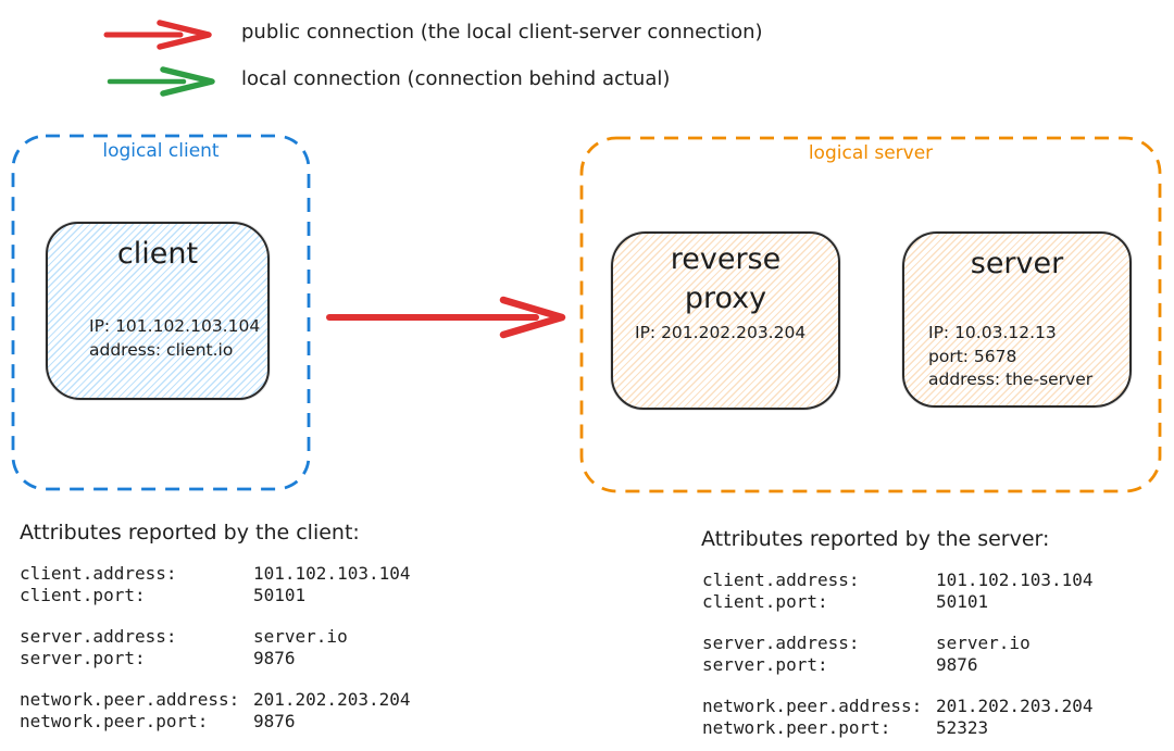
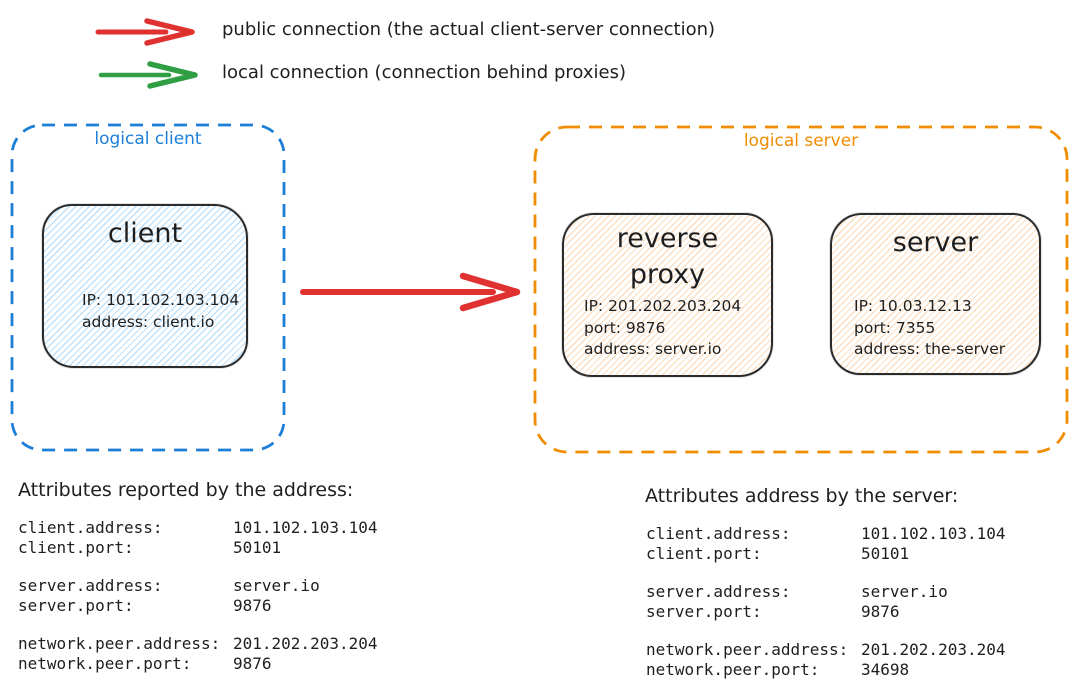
- public connection (the local client-server connection)
+ public connection (the actual client-server connection)
- local connection (connection behind actual)
+ local connection (connection behind proxies)
  logical client
  client
  IP: 101.102.103.104
  address: client.io
  logical server
  reverse
  proxy
  IP: 201.202.203.204
+ port: 9876
+ address: server.io
  server
  IP: 10.03.12.13
- port: 5678
+ port: 7355
  address: the-server
- Attributes reported by the client:
+ Attributes reported by the address:
  client.address:
  101.102.103.104
  client.port:
  50101
  server.address:
  server.io
  server.port:
  9876
  network.peer.address:
  201.202.203.204
  network.peer.port:
  9876
- Attributes reported by the server:
+ Attributes address by the server:
  client.address:
  101.102.103.104
  client.port:
  50101
  server.address:
  server.io
  server.port:
  9876
  network.peer.address:
  201.202.203.204
  network.peer.port:
- 52323
+ 34698
